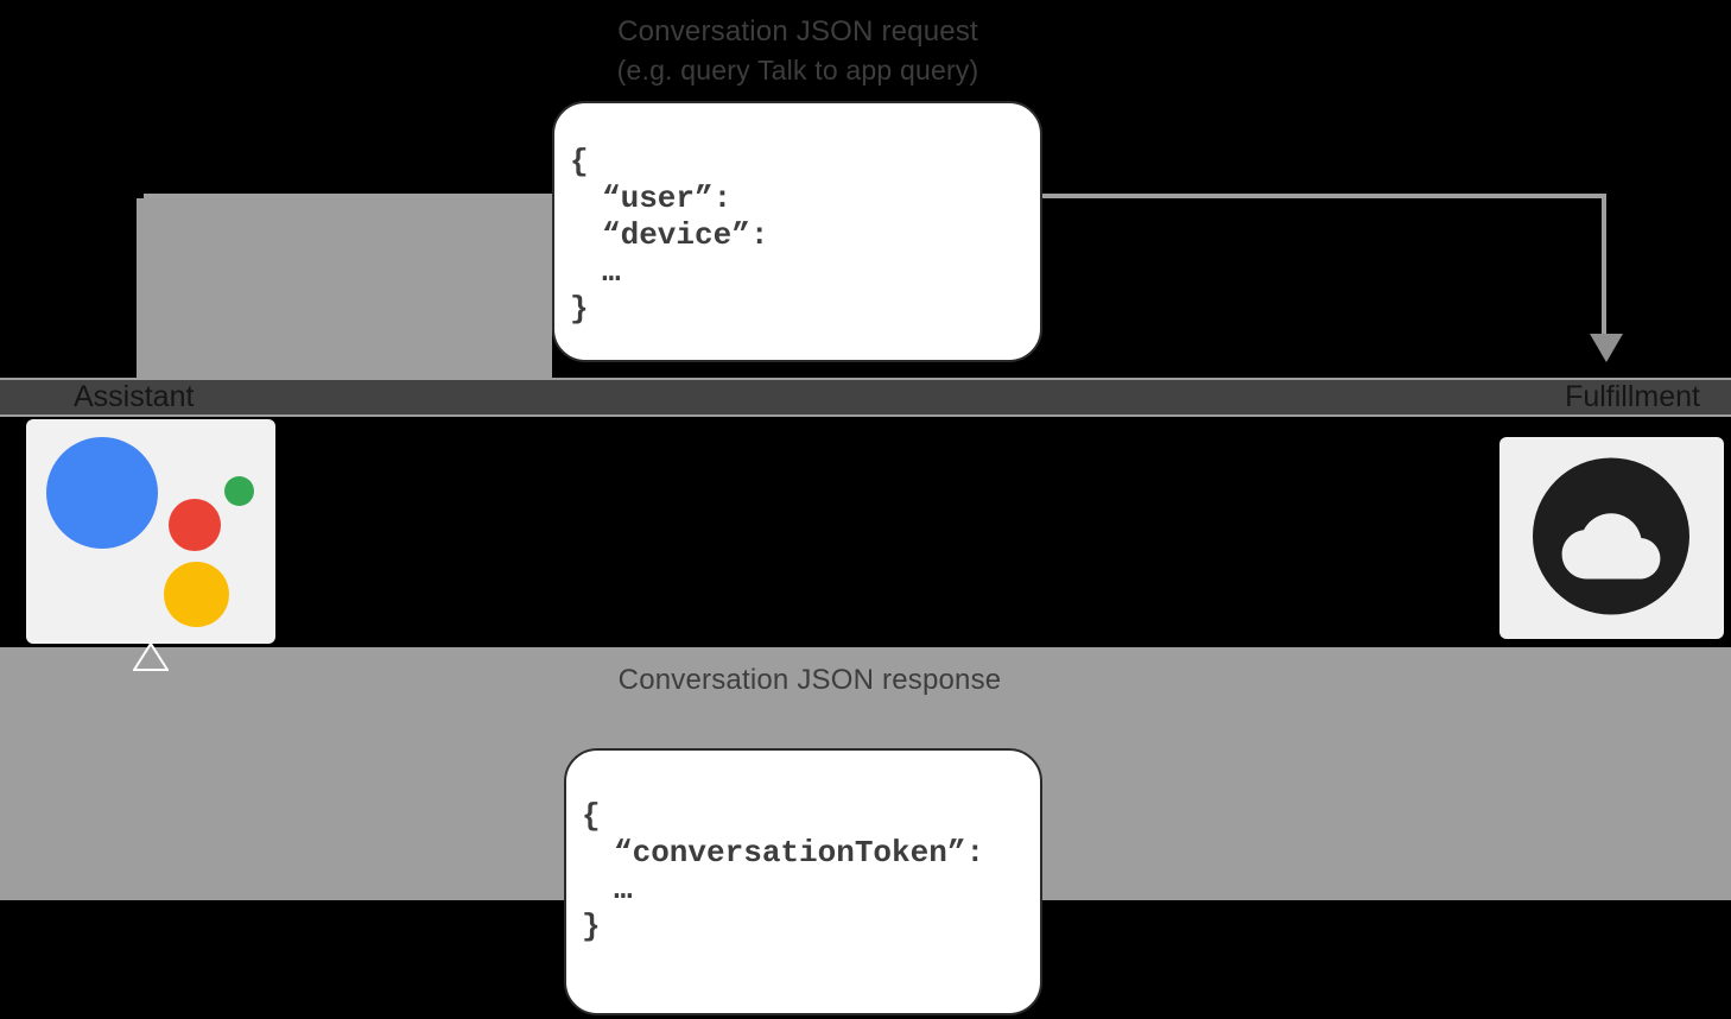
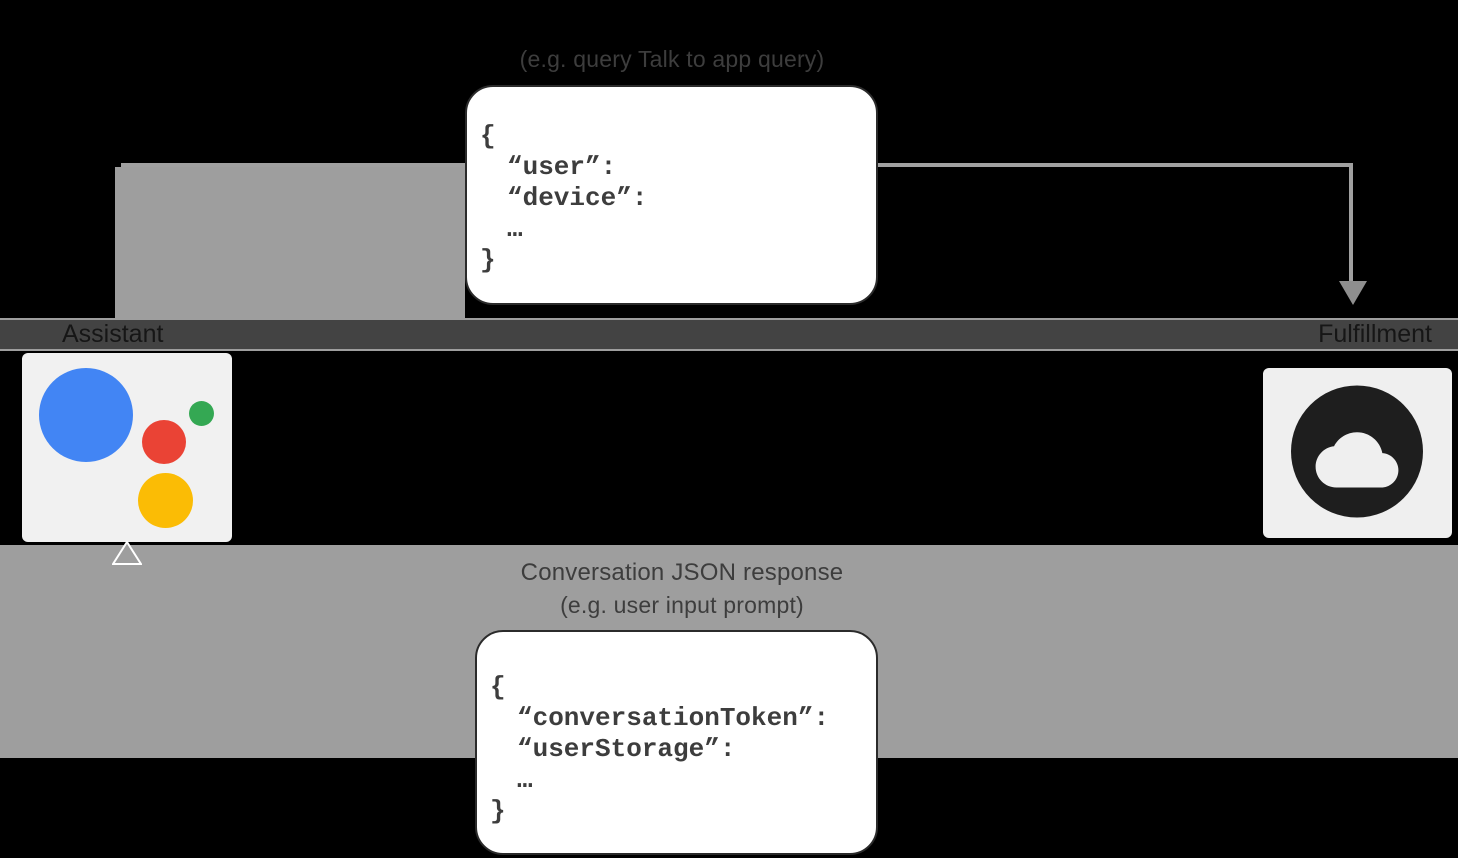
- Conversation JSON request
  (e.g. query Talk to app query)
  {
  “user”:
  “device”:
  …
  }
  Assistant
  Fulfillment
  Conversation JSON response
+ (e.g. user input prompt)
  {
  “conversationToken”:
+ “userStorage”:
  …
  }
